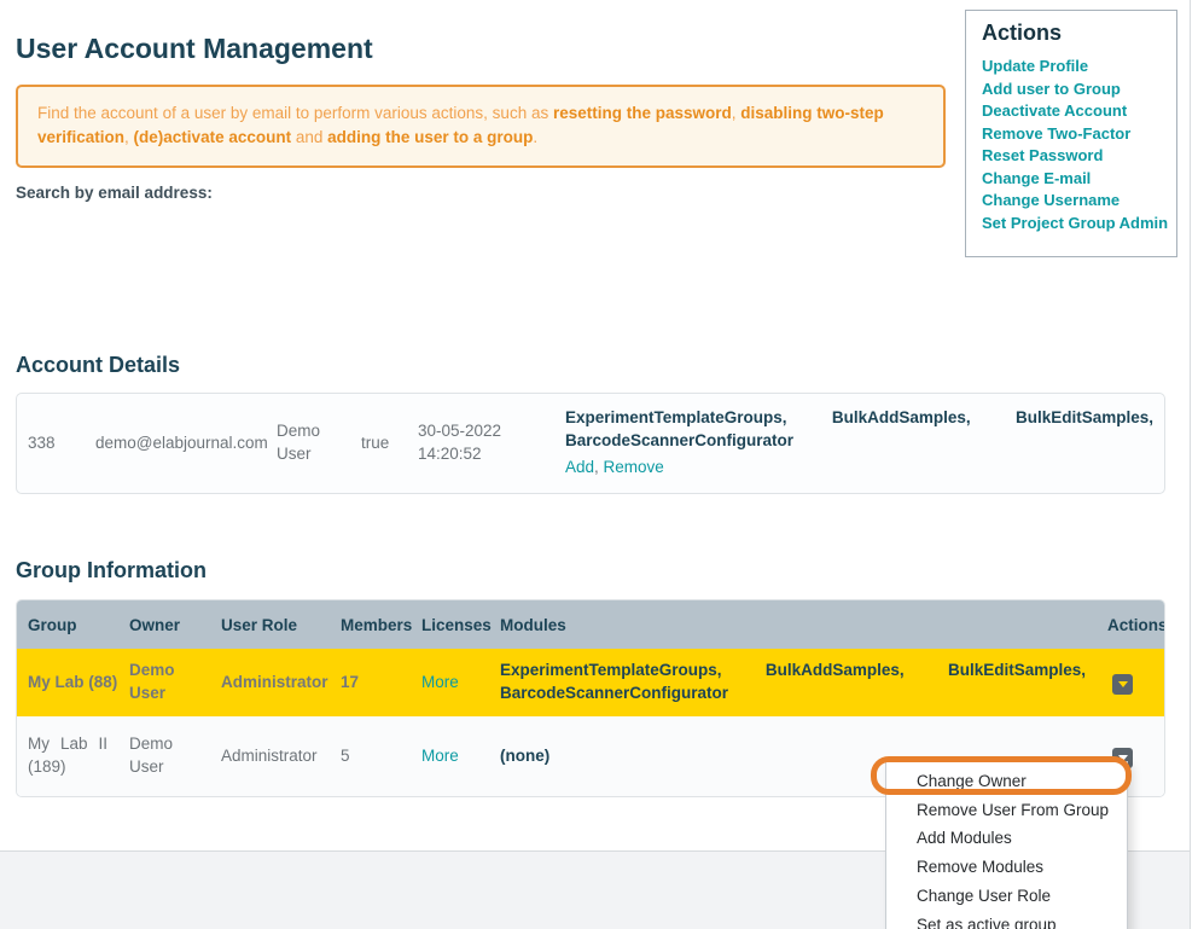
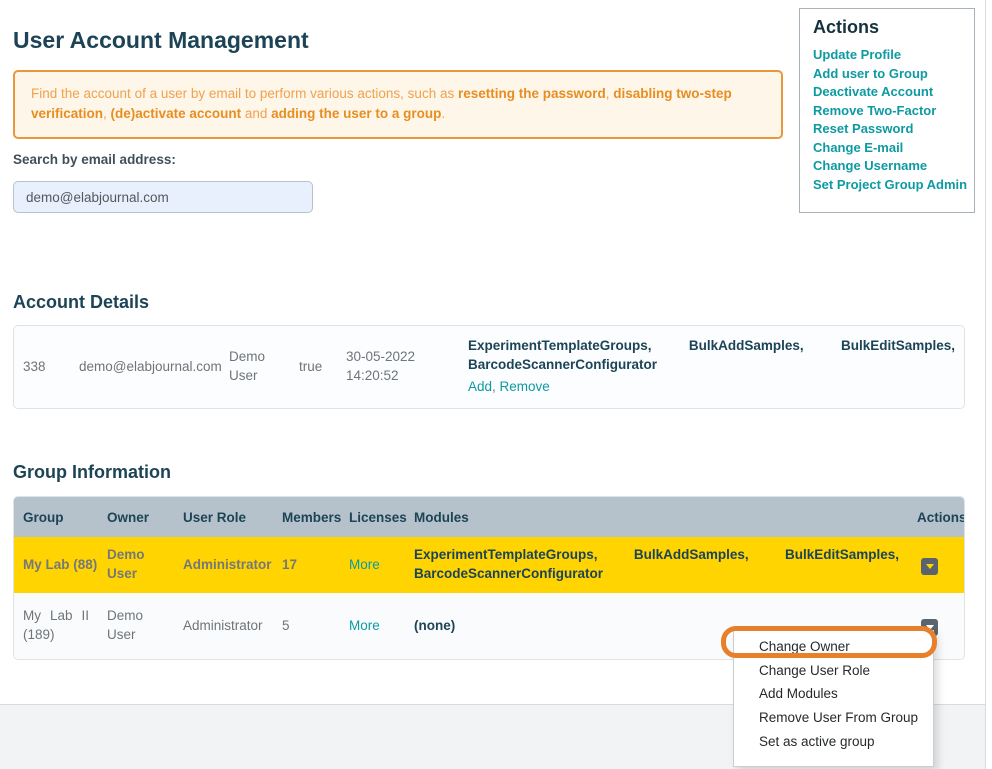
  User Account Management
  Find the account of a user by email to perform various actions, such as resetting the password, disabling two-step verification, (de)activate account and adding the user to a group.
  Search by email address:
+ demo@elabjournal.com
  Actions
  Update Profile
  Add user to Group
  Deactivate Account
  Remove Two-Factor
  Reset Password
  Change E-mail
  Change Username
  Set Project Group Admin
  Account Details
  338	demo@elabjournal.com	Demo User	true	30-05-2022 14:20:52	ExperimentTemplateGroups, BulkAddSamples, BulkEditSamples, BarcodeScannerConfigurator Add, Remove
  Group Information
  Group	Owner	User Role	Members	Licenses	Modules	Actions
  My Lab (88)	Demo User	Administrator	17	More	ExperimentTemplateGroups, BulkAddSamples, BulkEditSamples, BarcodeScannerConfigurator
  My Lab II (189)	Demo User	Administrator	5	More	(none)
  Change Owner
- Remove User From Group
+ Change User Role
  Add Modules
- Remove Modules
- Change User Role
+ Remove User From Group
  Set as active group
